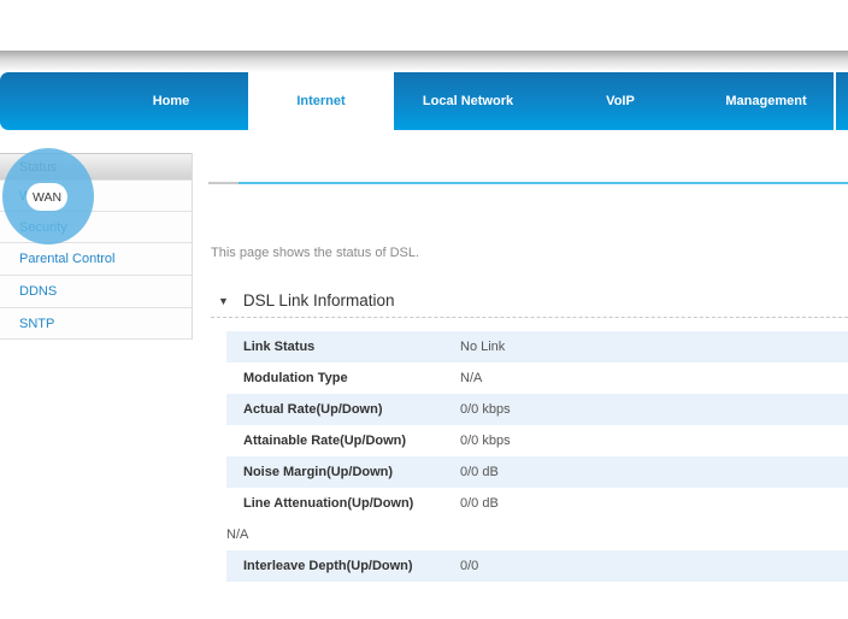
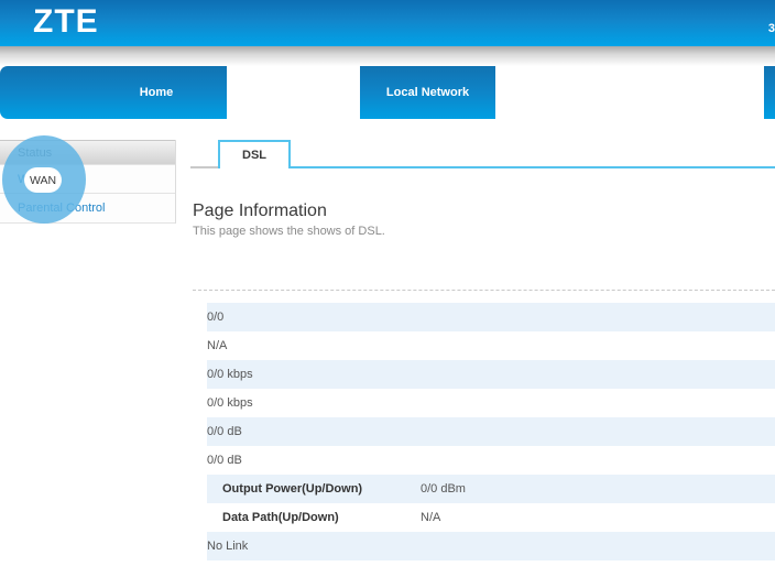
+ ZTE
+ 3
  Home
- Internet
  Local Network
- VoIP
- Management
- Security
  Parental Control
- DDNS
- SNTP
  WAN
+ DSL
+ Page Information
- This page shows the status of DSL.
+ This page shows the shows of DSL.
- ▼
- DSL Link Information
- Link Status
- No Link
+ 0/0
- Modulation Type
  N/A
- Actual Rate(Up/Down)
  0/0 kbps
- Attainable Rate(Up/Down)
  0/0 kbps
- Noise Margin(Up/Down)
  0/0 dB
- Line Attenuation(Up/Down)
  0/0 dB
+ Output Power(Up/Down)
+ 0/0 dBm
+ Data Path(Up/Down)
  N/A
- Interleave Depth(Up/Down)
- 0/0
+ No Link
